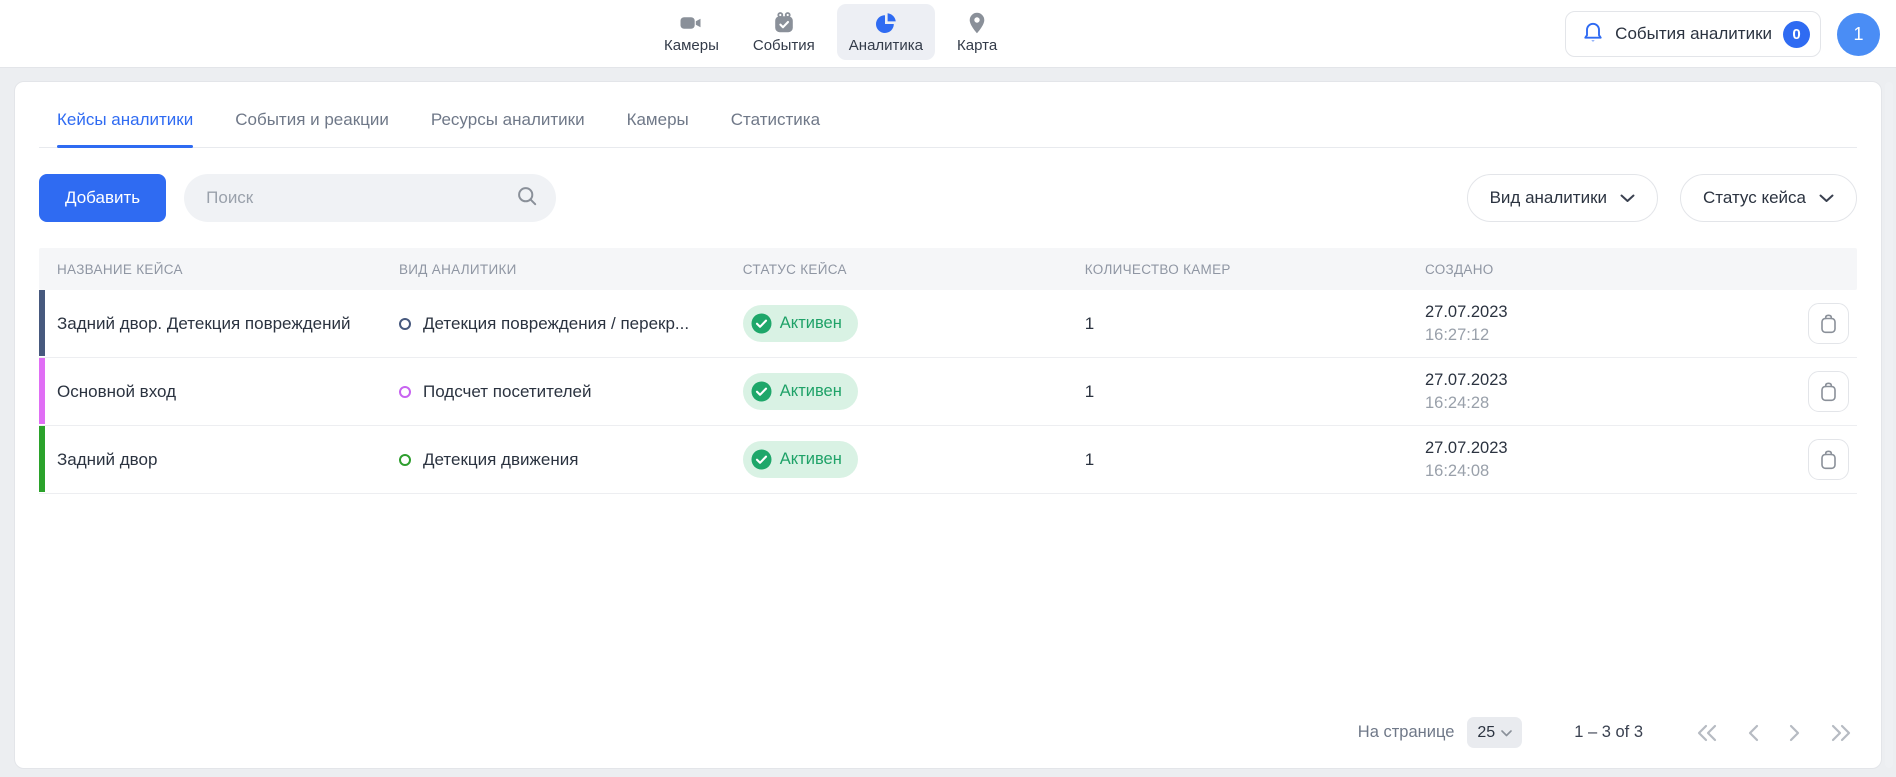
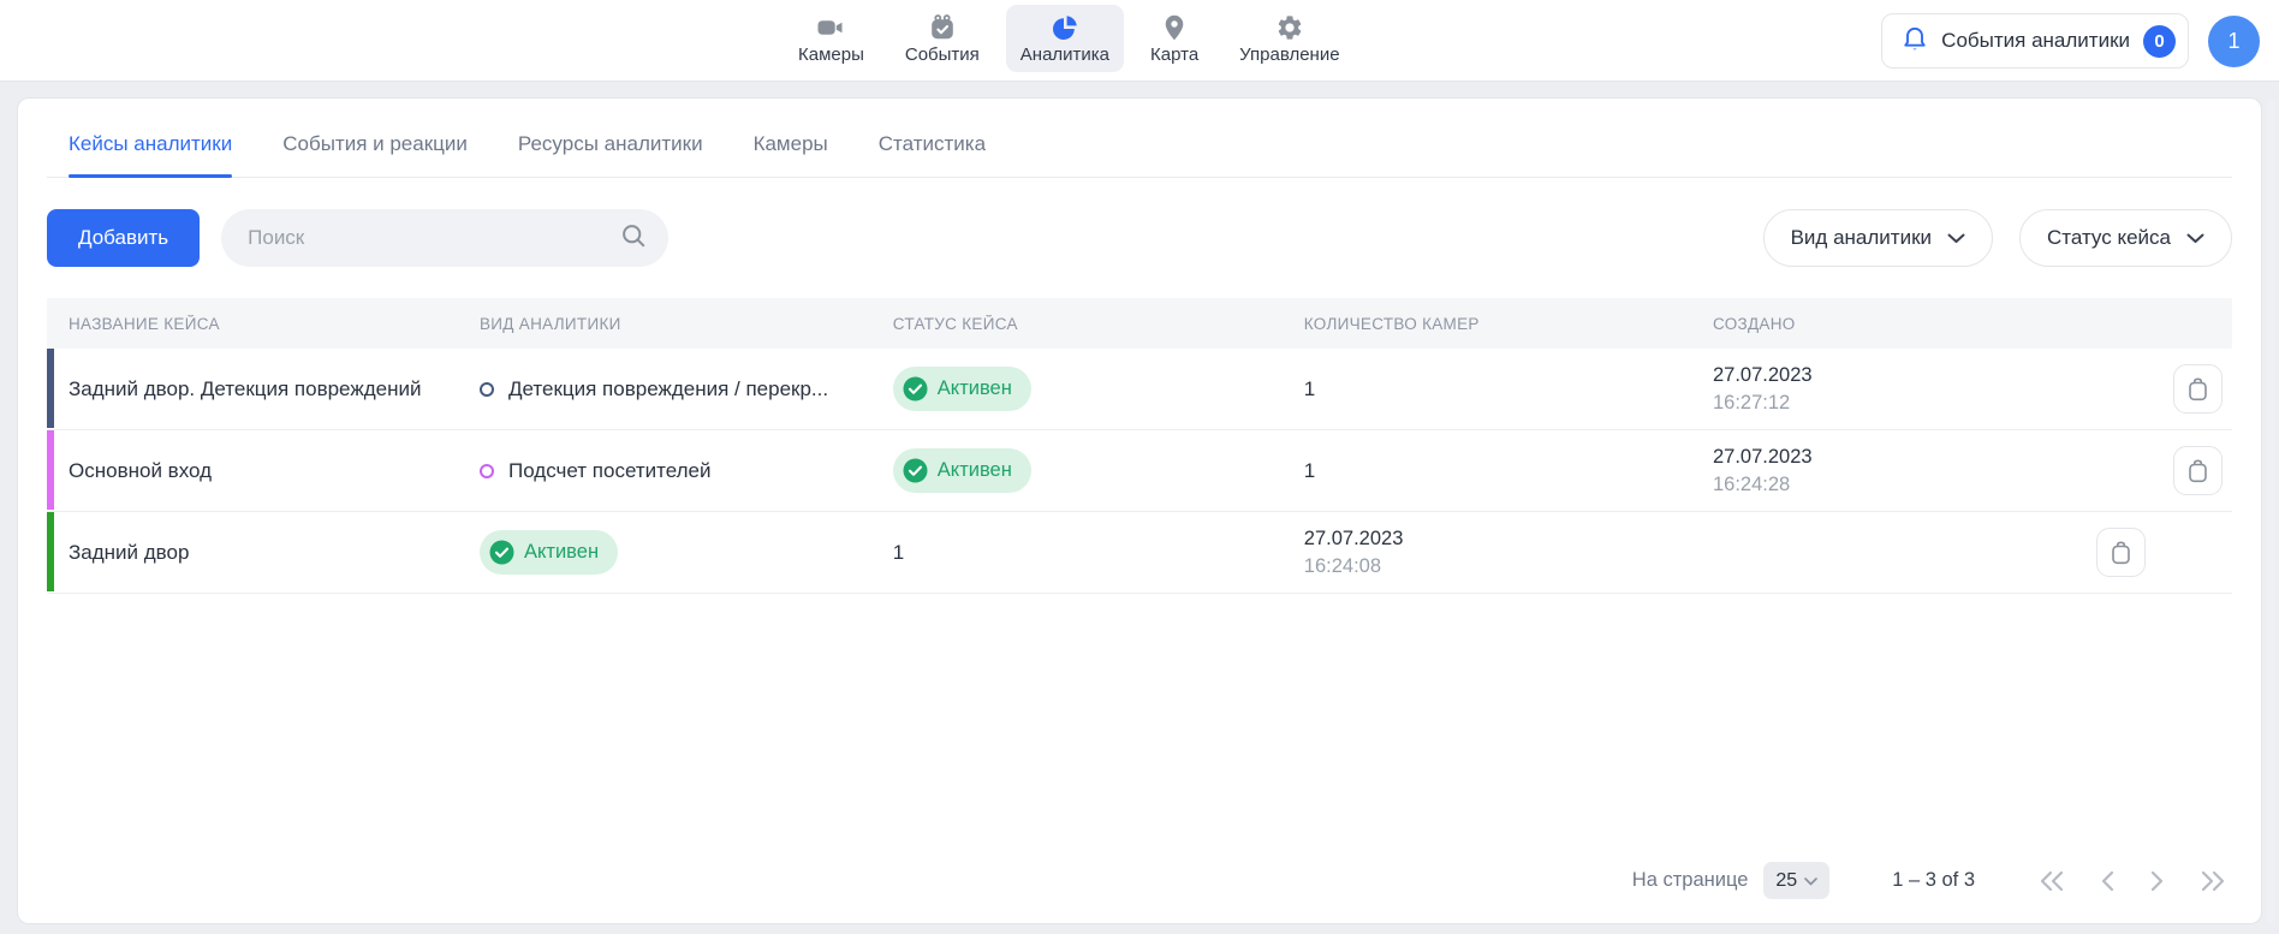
  Камеры
  События
  Аналитика
  Карта
+ Управление
  События аналитики
  0
  1
  Кейсы аналитики
  События и реакции
  Ресурсы аналитики
  Камеры
  Статистика
  Добавить
  Поиск
  Вид аналитики
  Статус кейса
  НАЗВАНИЕ КЕЙСА
  ВИД АНАЛИТИКИ
  СТАТУС КЕЙСА
  КОЛИЧЕСТВО КАМЕР
  СОЗДАНО
  Задний двор. Детекция повреждений
  Детекция повреждения / перекр...
  Активен
  1
  27.07.2023
  16:27:12
  Основной вход
  Подсчет посетителей
  Активен
  1
  27.07.2023
  16:24:28
  Задний двор
- Детекция движения
  Активен
  1
  27.07.2023
  16:24:08
  На странице
  25
  1 – 3 of 3
